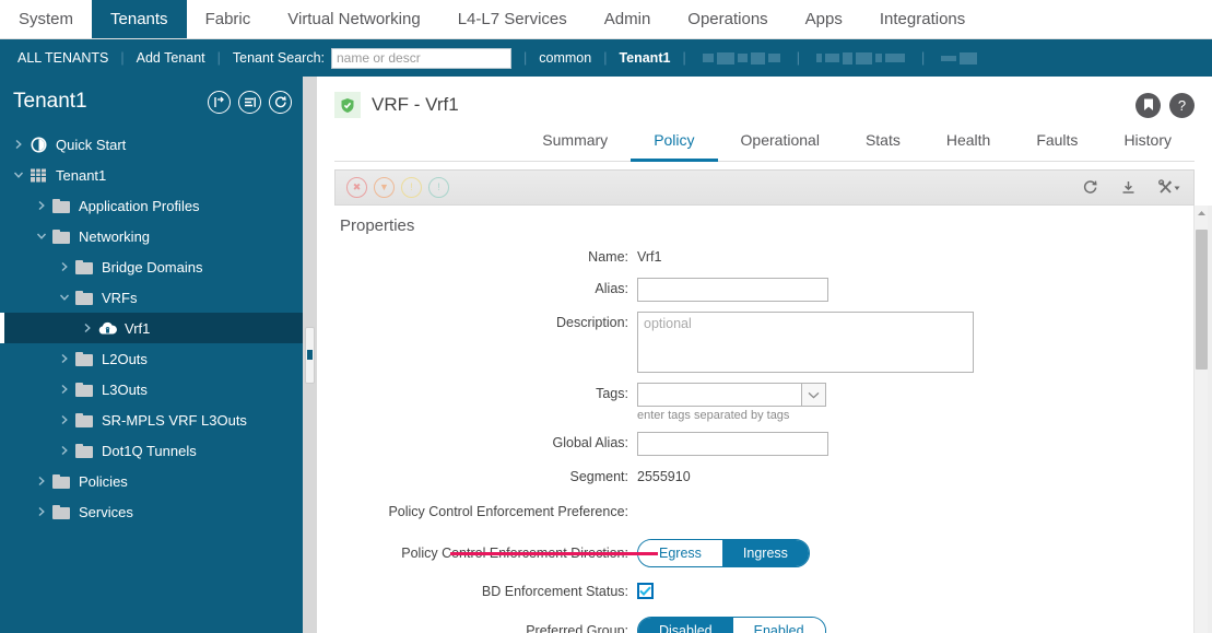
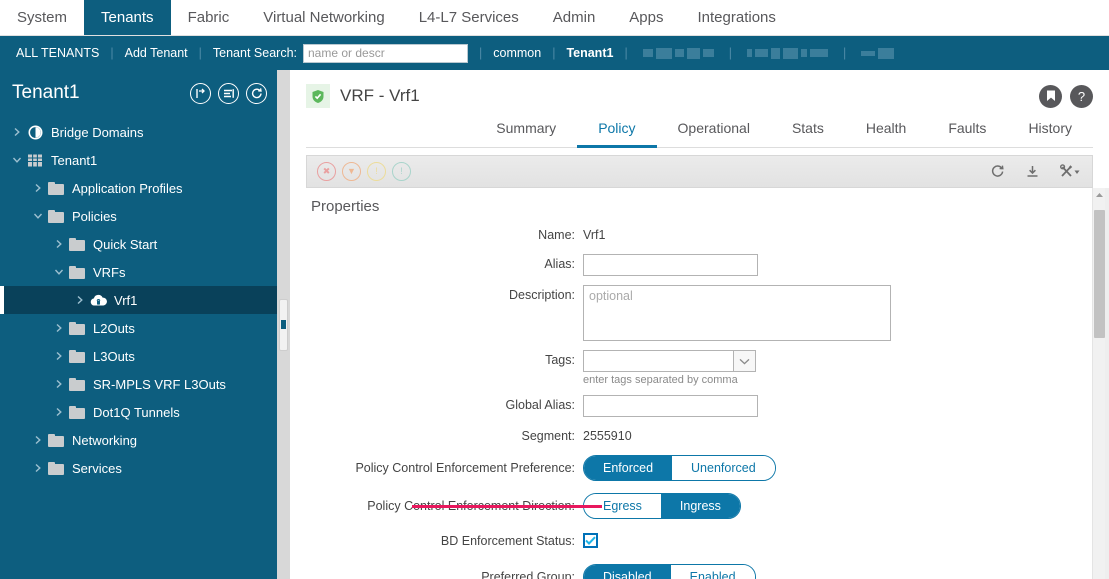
  System
  Tenants
  Fabric
  Virtual Networking
  L4-L7 Services
  Admin
- Operations
  Apps
  Integrations
  ALL TENANTS
  |
  Add Tenant
  |
  Tenant Search:
  name or descr
  |
  common
  |
  Tenant1
  |
  |
  |
  Tenant1
- Quick Start
+ Bridge Domains
  Tenant1
  Application Profiles
- Networking
+ Policies
- Bridge Domains
+ Quick Start
  VRFs
  Vrf1
  L2Outs
  L3Outs
  SR-MPLS VRF L3Outs
  Dot1Q Tunnels
- Policies
+ Networking
  Services
  VRF - Vrf1
  ?
  Summary
  Policy
  Operational
  Stats
  Health
  Faults
  History
  ✖
  ▼
  !
  !
  Properties
  Name:
  Vrf1
  Alias:
  Description:
  optional
  Tags:
- enter tags separated by tags
+ enter tags separated by comma
  Global Alias:
  Segment:
  2555910
  Policy Control Enforcement Preference:
+ Enforced
+ Unenforced
  Egress
  Ingress
  BD Enforcement Status:
  Preferred Group:
  Disabled
  Enabled
